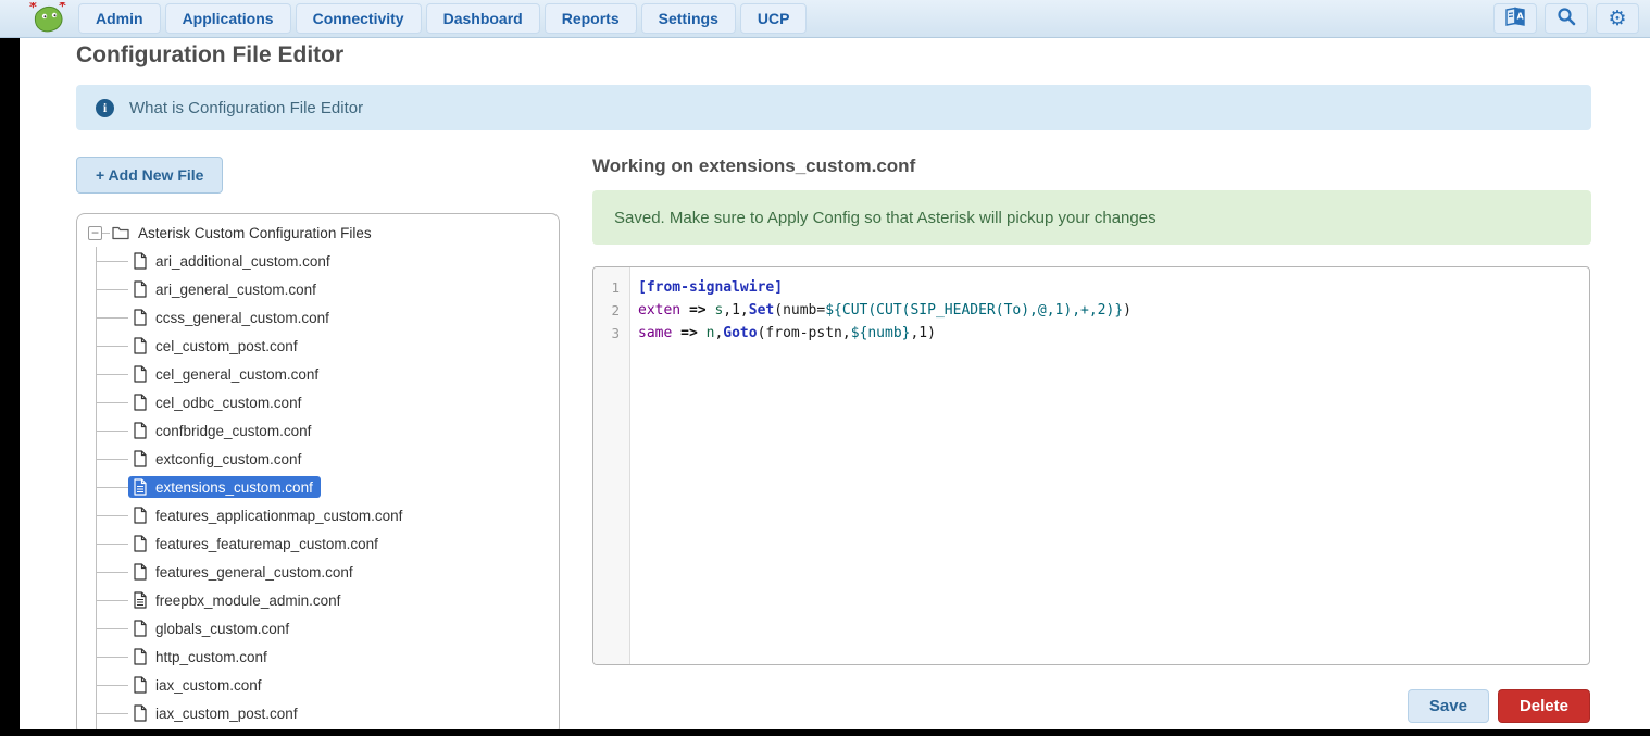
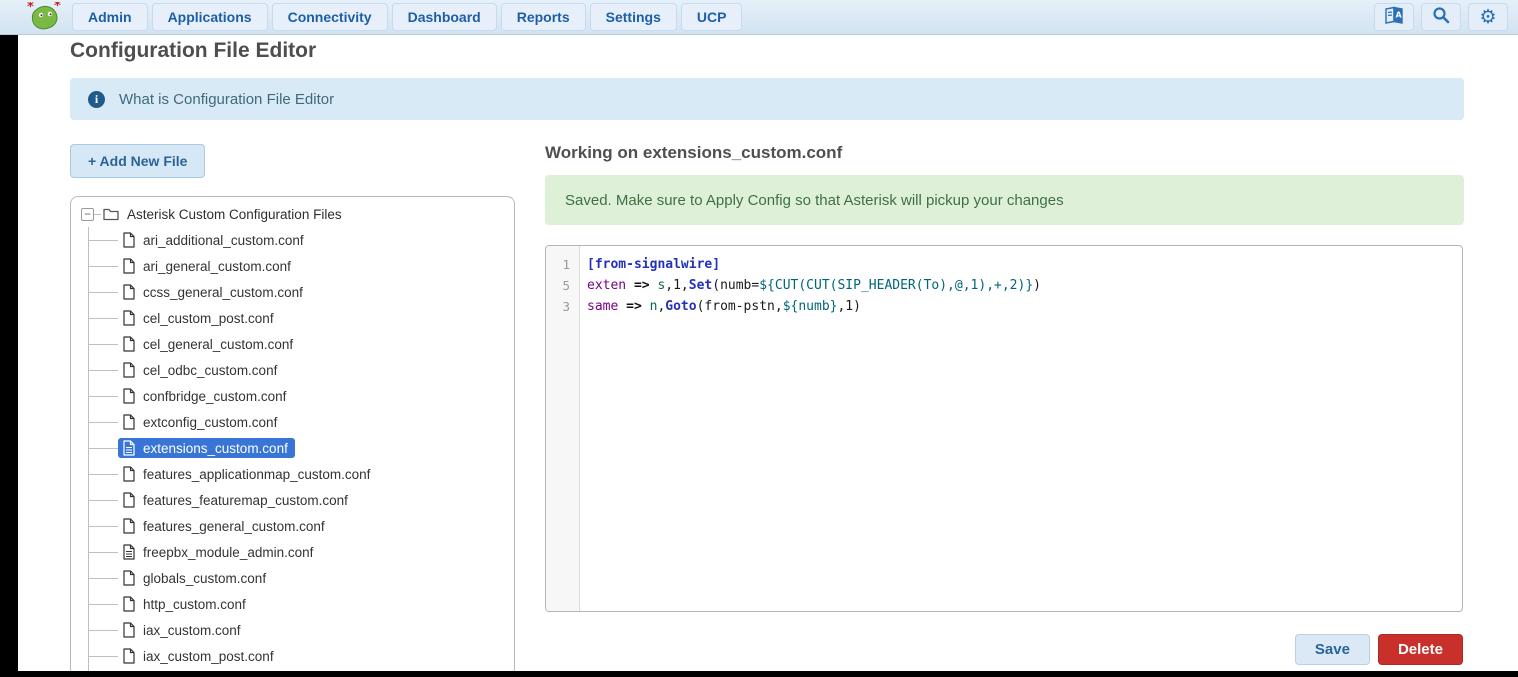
  *
  *
  Admin
  Applications
  Connectivity
  Dashboard
  Reports
  Settings
  UCP
  A
  ⚙
  Configuration File Editor
  i
  What is Configuration File Editor
  + Add New File
  −
  Asterisk Custom Configuration Files
  ari_additional_custom.conf
  ari_general_custom.conf
  ccss_general_custom.conf
  cel_custom_post.conf
  cel_general_custom.conf
  cel_odbc_custom.conf
  confbridge_custom.conf
  extconfig_custom.conf
  extensions_custom.conf
  features_applicationmap_custom.conf
  features_featuremap_custom.conf
  features_general_custom.conf
  freepbx_module_admin.conf
  globals_custom.conf
  http_custom.conf
  iax_custom.conf
  iax_custom_post.conf
  Working on extensions_custom.conf
  Saved. Make sure to Apply Config so that Asterisk will pickup your changes
  1
- 2
+ 5
  3
  [from-signalwire]
  exten => s,1,Set(numb=${CUT(CUT(SIP_HEADER(To),@,1),+,2)})
  same => n,Goto(from-pstn,${numb},1)
  Save
  Delete
